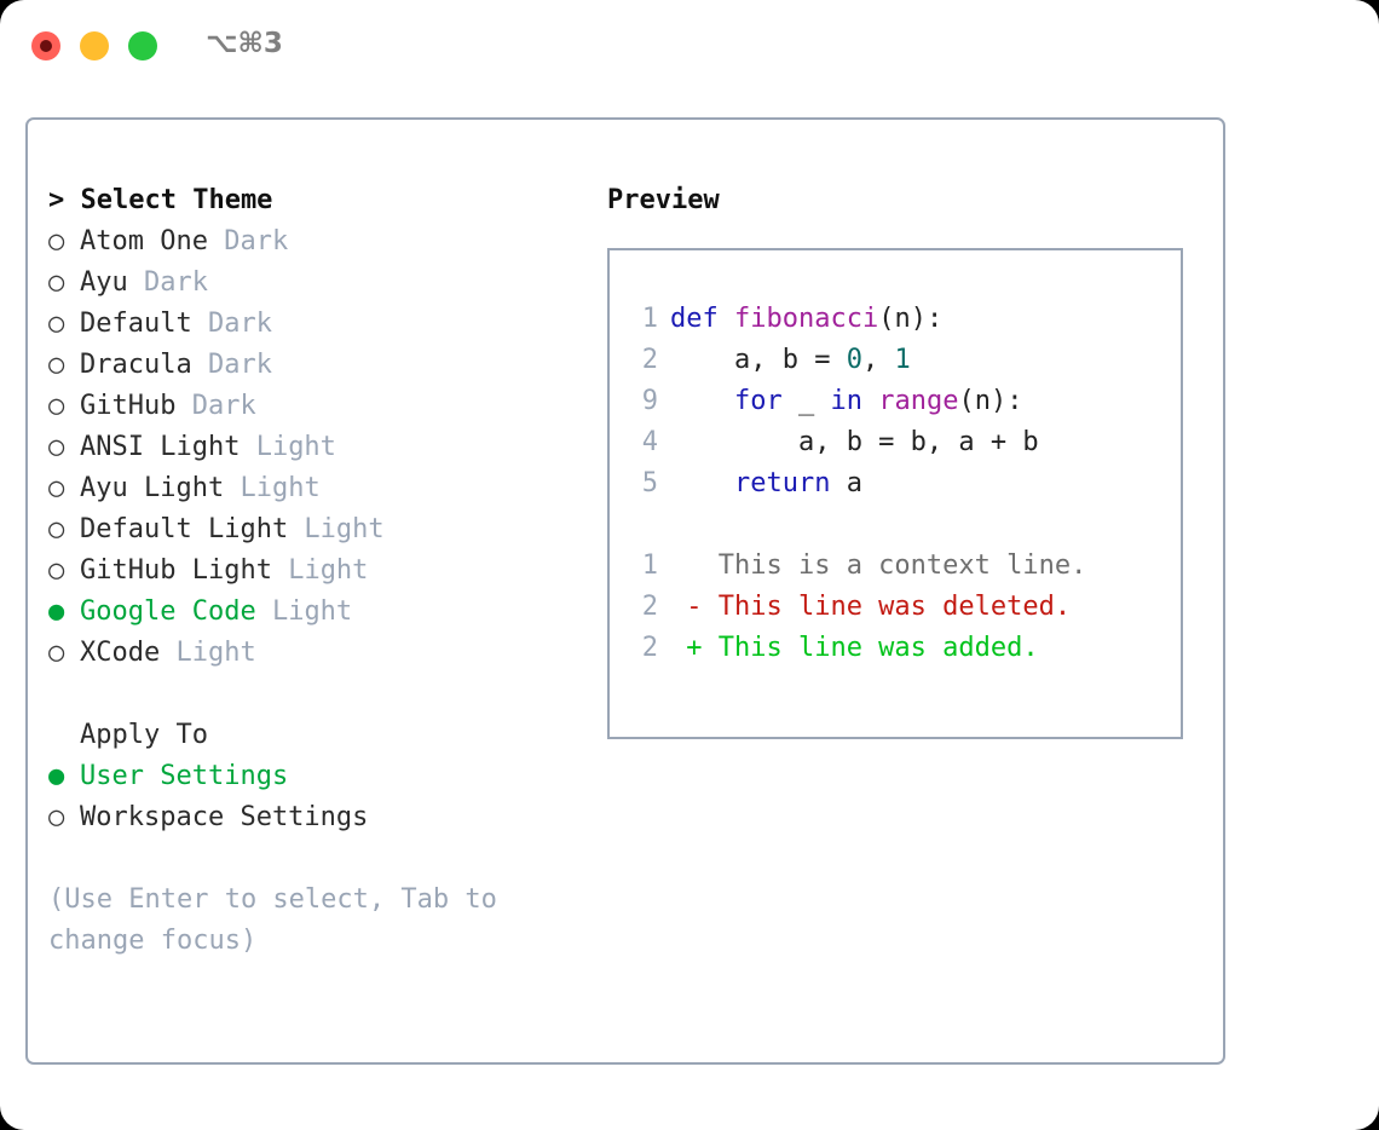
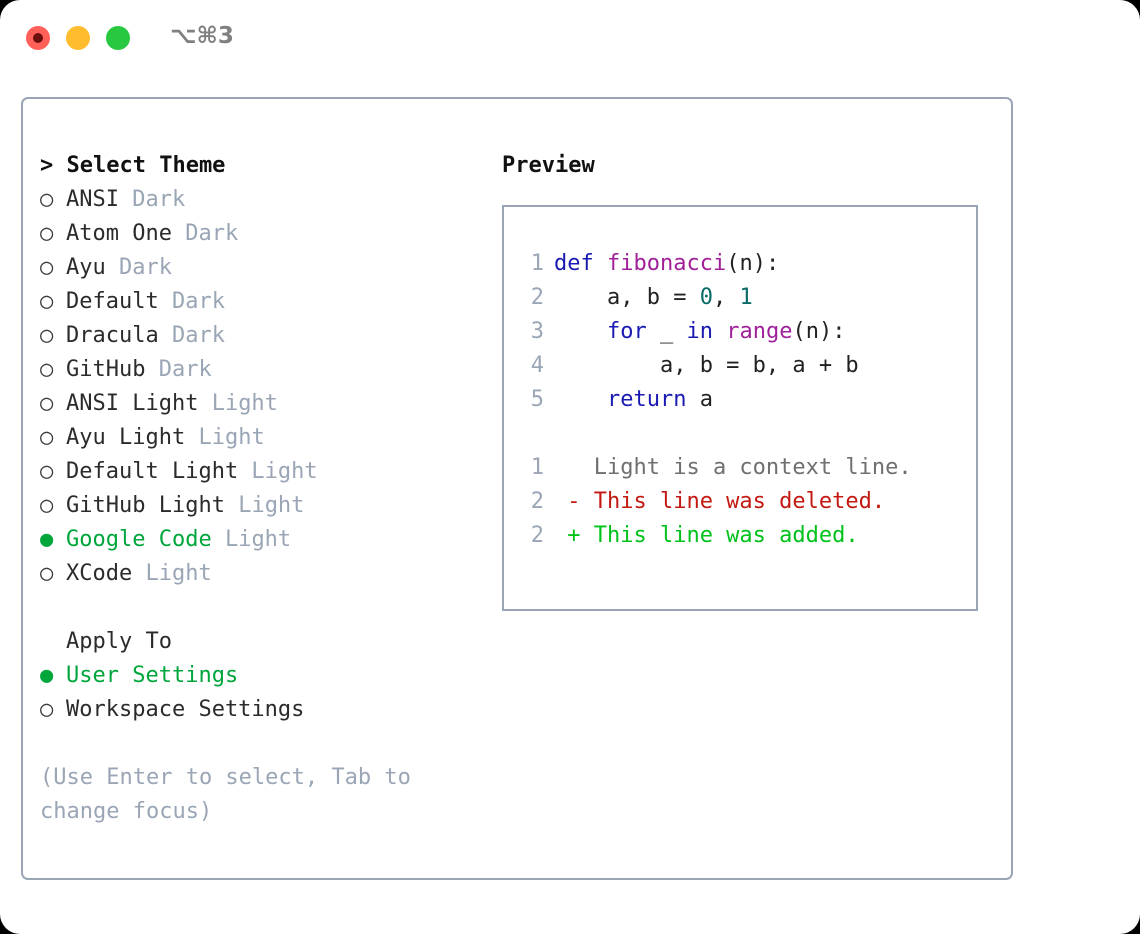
  ⌥⌘3
  > Select Theme
+ ○ ANSI Dark
  ○ Atom One Dark
  ○ Ayu Dark
  ○ Default Dark
  ○ Dracula Dark
  ○ GitHub Dark
  ○ ANSI Light Light
  ○ Ayu Light Light
  ○ Default Light Light
  ○ GitHub Light Light
  ● Google Code Light
  ○ XCode Light
  Apply To
  ● User Settings
  ○ Workspace Settings
  (Use Enter to select, Tab to change focus)
  Preview
  1 def fibonacci(n):
  2 a, b = 0, 1
- 9 for _ in range(n):
+ 3 for _ in range(n):
  4 a, b = b, a + b
  5 return a
- 1 This is a context line.
+ 1 Light is a context line.
  2 - This line was deleted.
  2 + This line was added.
